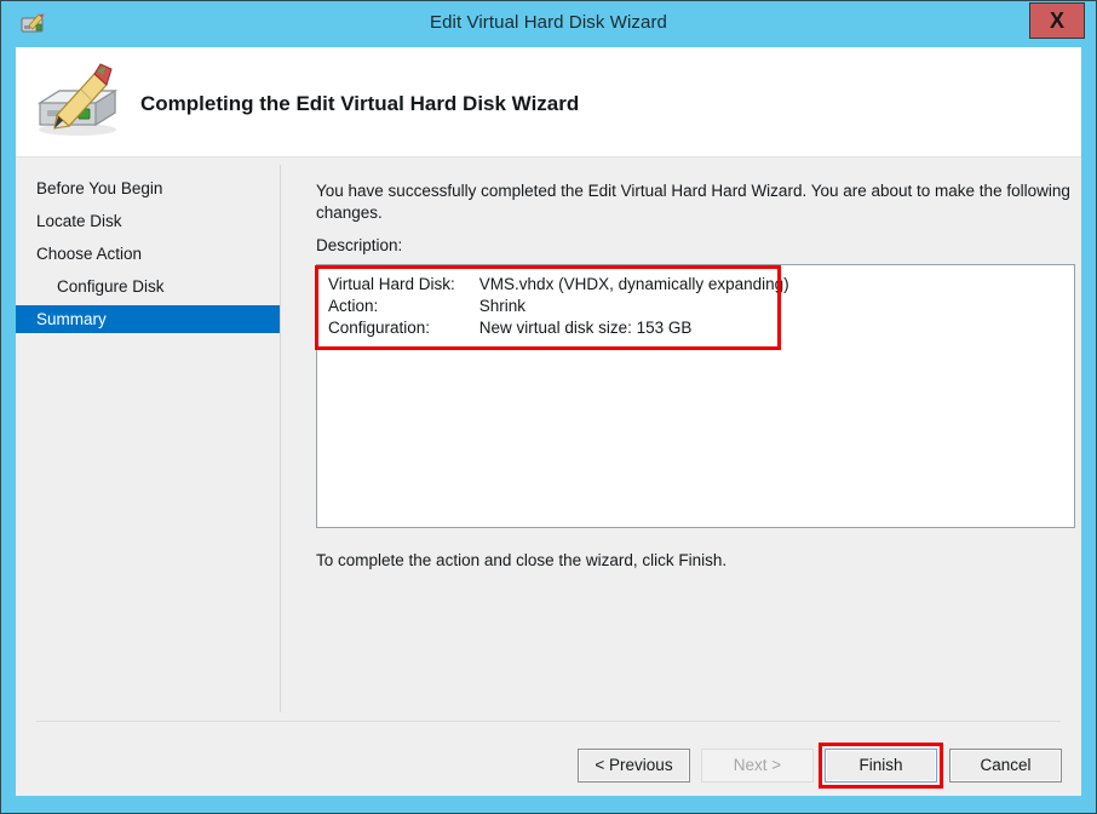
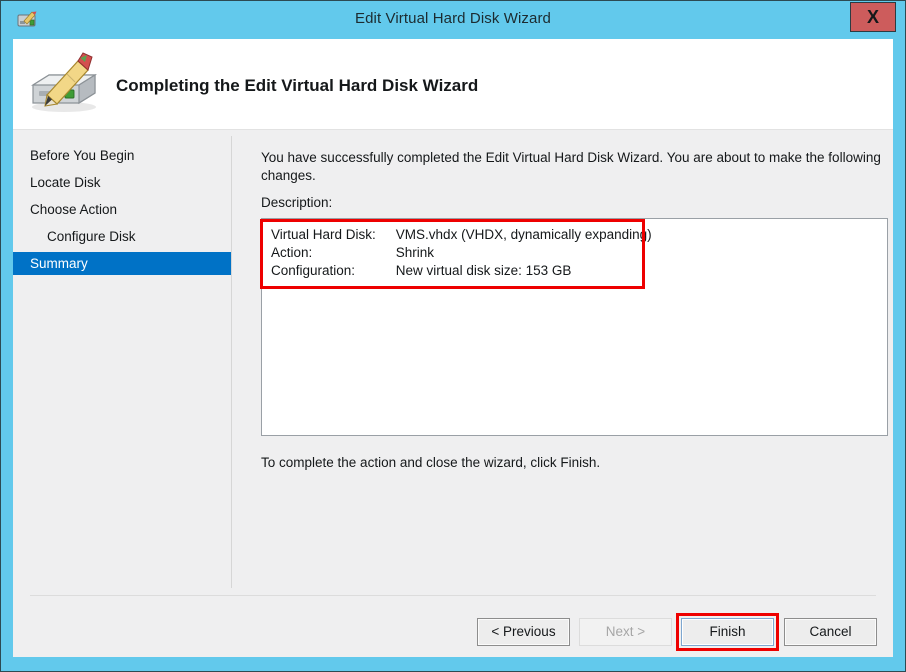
  Edit Virtual Hard Disk Wizard
  X
  Completing the Edit Virtual Hard Disk Wizard
  Before You Begin
  Locate Disk
  Choose Action
  Configure Disk
  Summary
- You have successfully completed the Edit Virtual Hard Hard Wizard. You are about to make the following changes.
+ You have successfully completed the Edit Virtual Hard Disk Wizard. You are about to make the following changes.
  Description:
  Virtual Hard Disk:	VMS.vhdx (VHDX, dynamically expanding)
  Action:	Shrink
  Configuration:	New virtual disk size: 153 GB
  To complete the action and close the wizard, click Finish.
  < Previous
  Next >
  Finish
  Cancel
